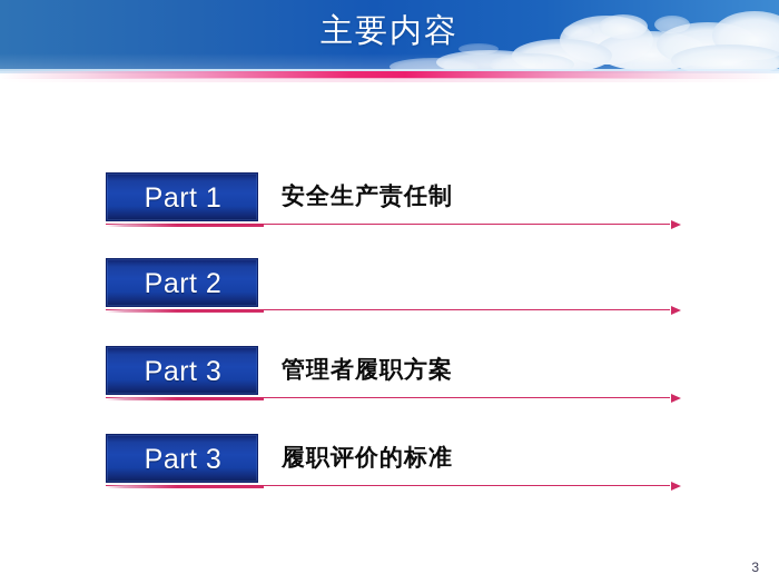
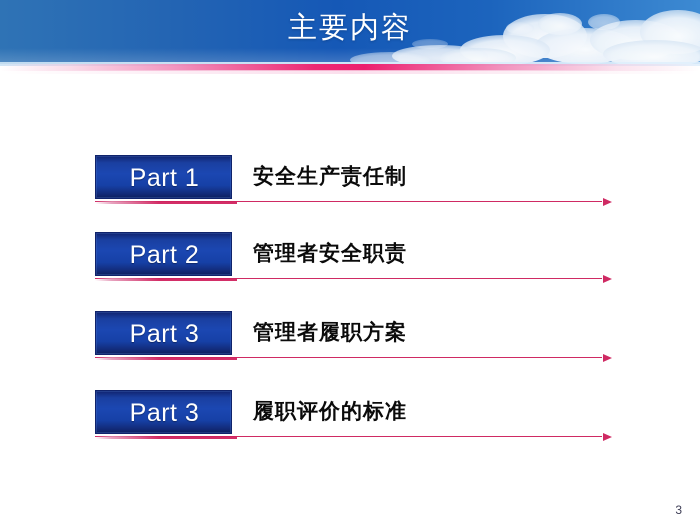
  主要内容
  Part 1
  安全生产责任制
  Part 2
+ 管理者安全职责
  Part 3
  管理者履职方案
  Part 3
  履职评价的标准
  3
